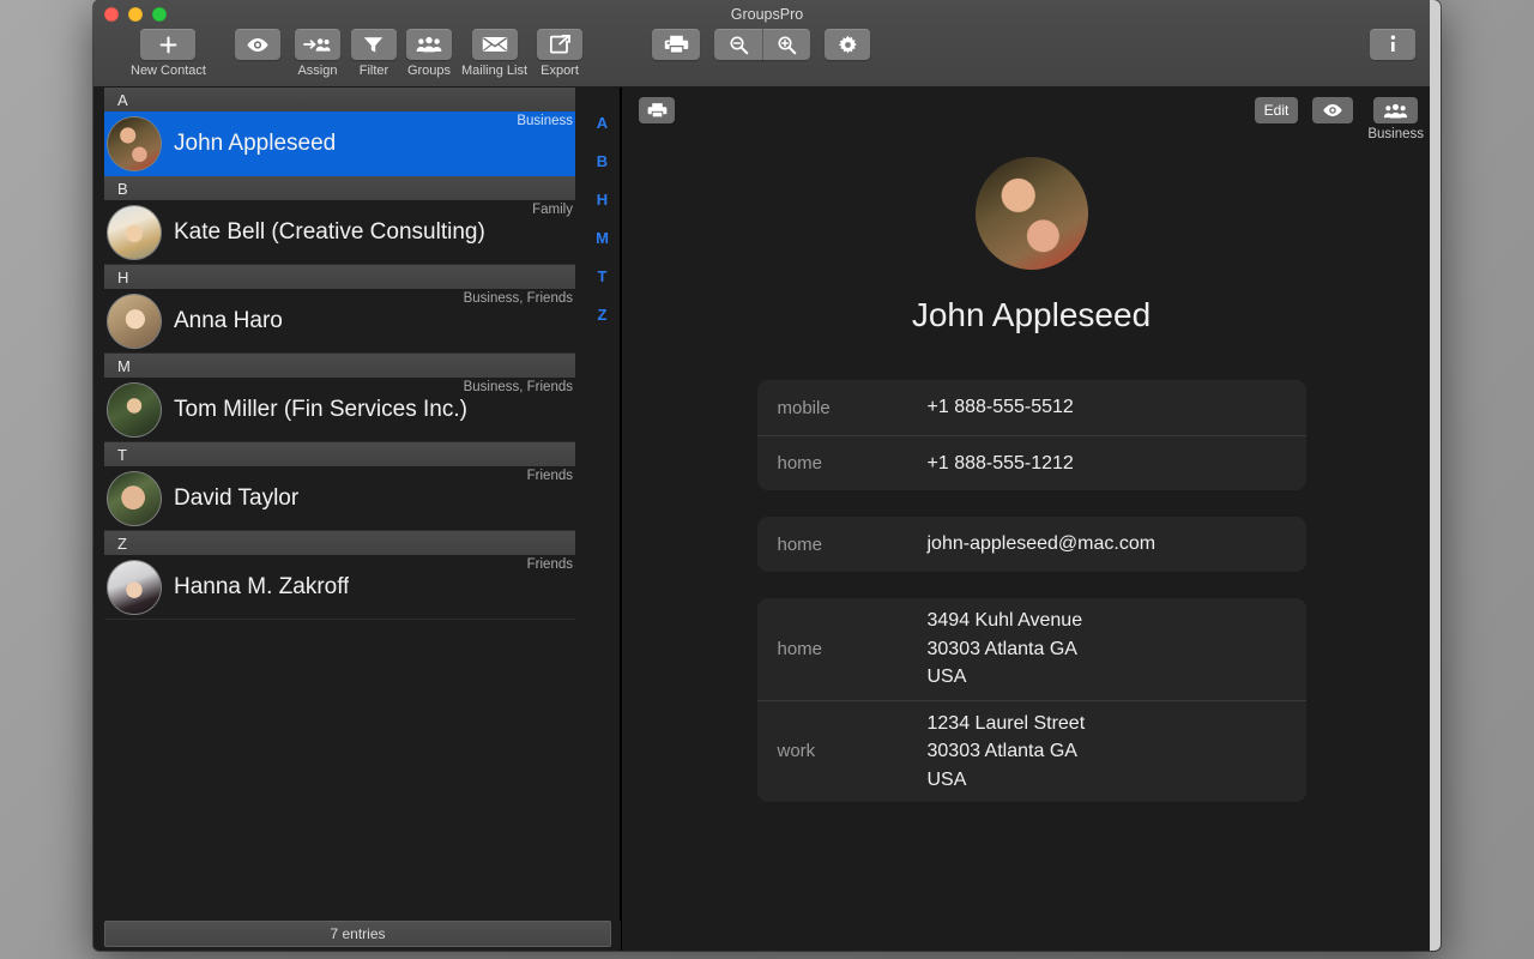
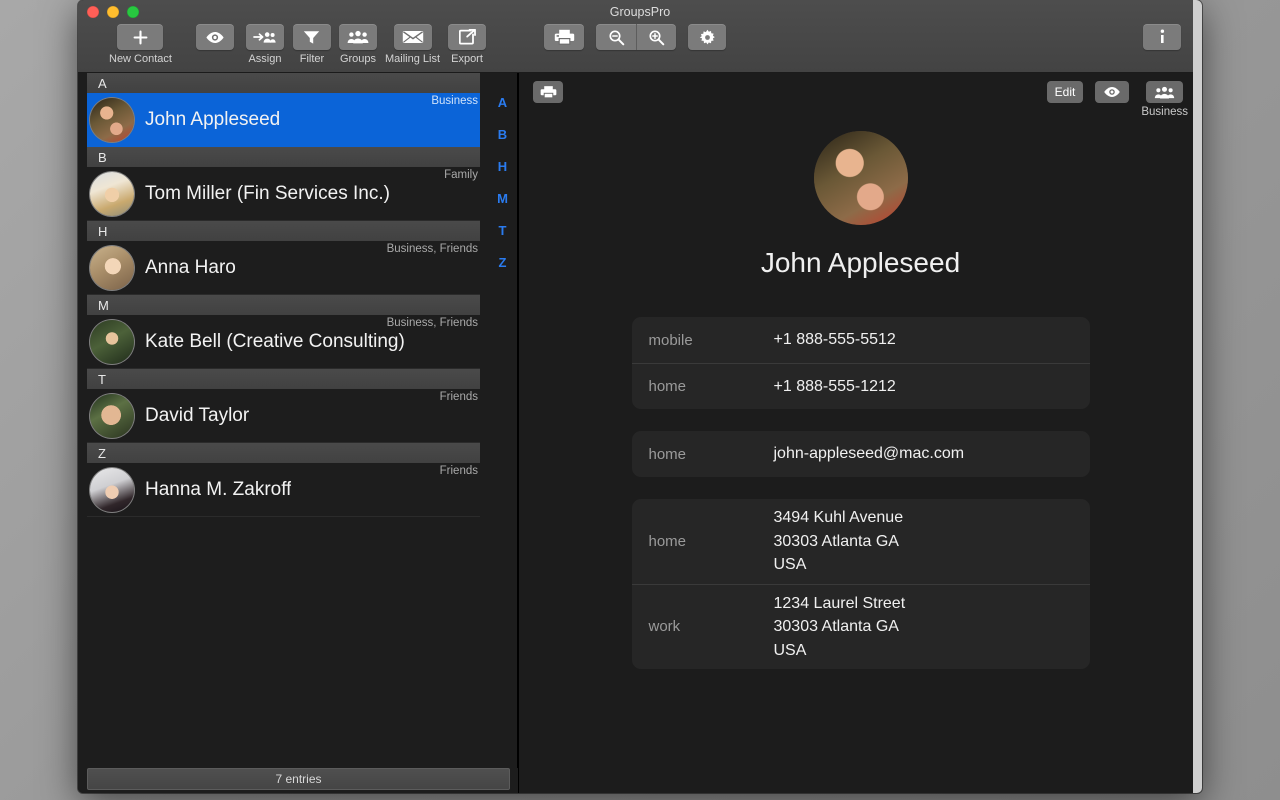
  GroupsPro
  New Contact
  Assign
  Filter
  Groups
  Mailing List
  Export
  A
  John Appleseed
  Business
  B
- Kate Bell (Creative Consulting)
+ Tom Miller (Fin Services Inc.)
  Family
  H
  Anna Haro
  Business, Friends
  M
- Tom Miller (Fin Services Inc.)
+ Kate Bell (Creative Consulting)
  Business, Friends
  T
  David Taylor
  Friends
  Z
  Hanna M. Zakroff
  Friends
  A
  B
  H
  M
  T
  Z
  7 entries
  Edit
  Business
  John Appleseed
  mobile
  +1 888-555-5512
  home
  +1 888-555-1212
  home
  john-appleseed@mac.com
  home
  3494 Kuhl Avenue
  30303 Atlanta GA
  USA
  work
  1234 Laurel Street
  30303 Atlanta GA
  USA
